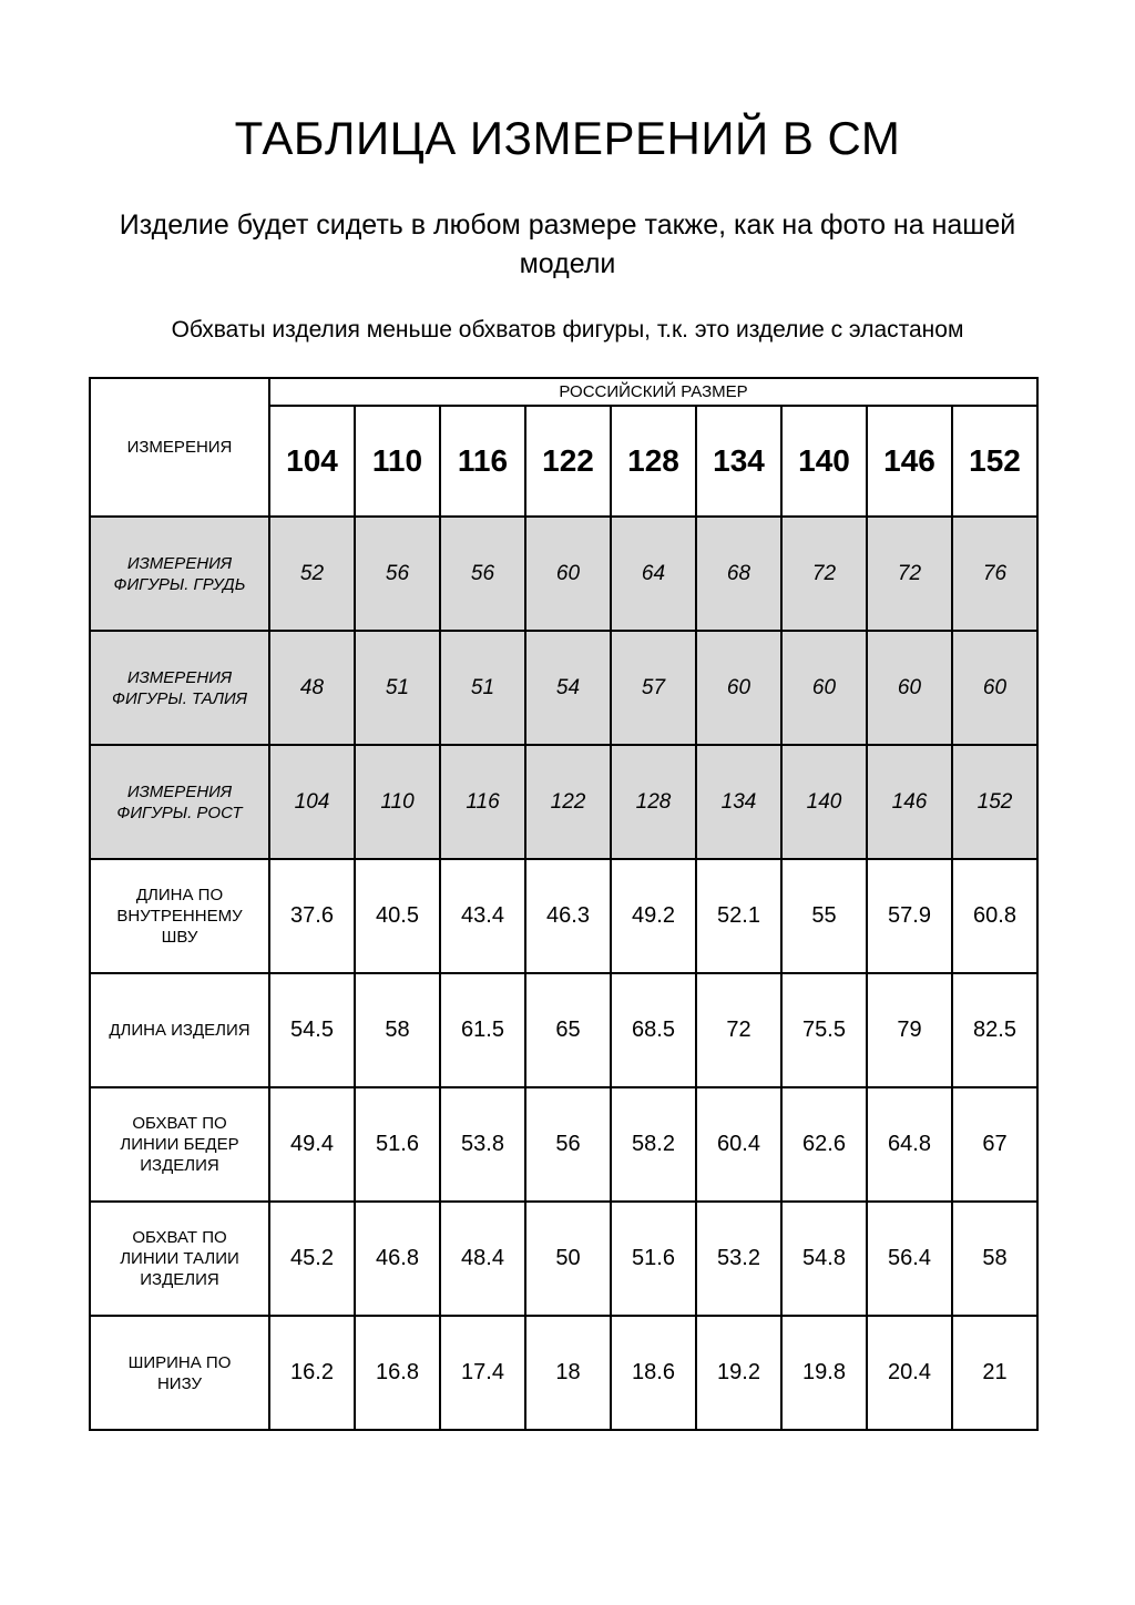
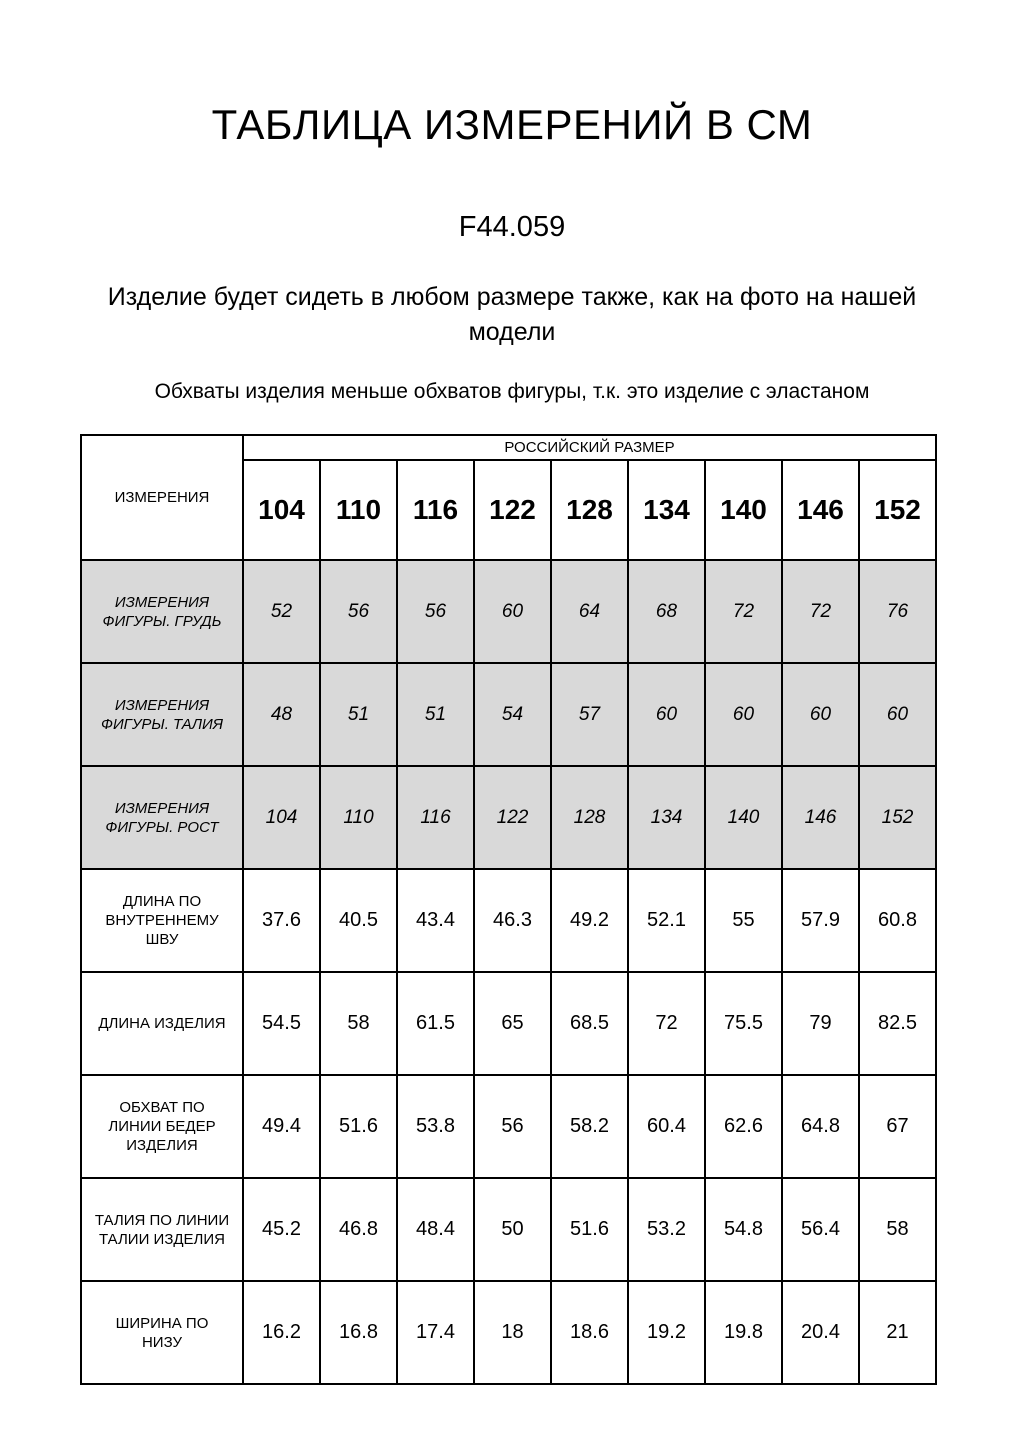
  ТАБЛИЦА ИЗМЕРЕНИЙ В СМ
+ F44.059
  Изделие будет сидеть в любом размере также, как на фото на нашей модели
  Обхваты изделия меньше обхватов фигуры, т.к. это изделие с эластаном
  ИЗМЕРЕНИЯ	РОССИЙСКИЙ РАЗМЕР
  104	110	116	122	128	134	140	146	152
  ИЗМЕРЕНИЯ ФИГУРЫ. ГРУДЬ	52	56	56	60	64	68	72	72	76
  ИЗМЕРЕНИЯ ФИГУРЫ. ТАЛИЯ	48	51	51	54	57	60	60	60	60
  ИЗМЕРЕНИЯ ФИГУРЫ. РОСТ	104	110	116	122	128	134	140	146	152
  ДЛИНА ПО ВНУТРЕННЕМУ ШВУ	37.6	40.5	43.4	46.3	49.2	52.1	55	57.9	60.8
  ДЛИНА ИЗДЕЛИЯ	54.5	58	61.5	65	68.5	72	75.5	79	82.5
  ОБХВАТ ПО ЛИНИИ БЕДЕР ИЗДЕЛИЯ	49.4	51.6	53.8	56	58.2	60.4	62.6	64.8	67
- ОБХВАТ ПО ЛИНИИ ТАЛИИ ИЗДЕЛИЯ	45.2	46.8	48.4	50	51.6	53.2	54.8	56.4	58
+ ТАЛИЯ ПО ЛИНИИ ТАЛИИ ИЗДЕЛИЯ	45.2	46.8	48.4	50	51.6	53.2	54.8	56.4	58
  ШИРИНА ПО НИЗУ	16.2	16.8	17.4	18	18.6	19.2	19.8	20.4	21
